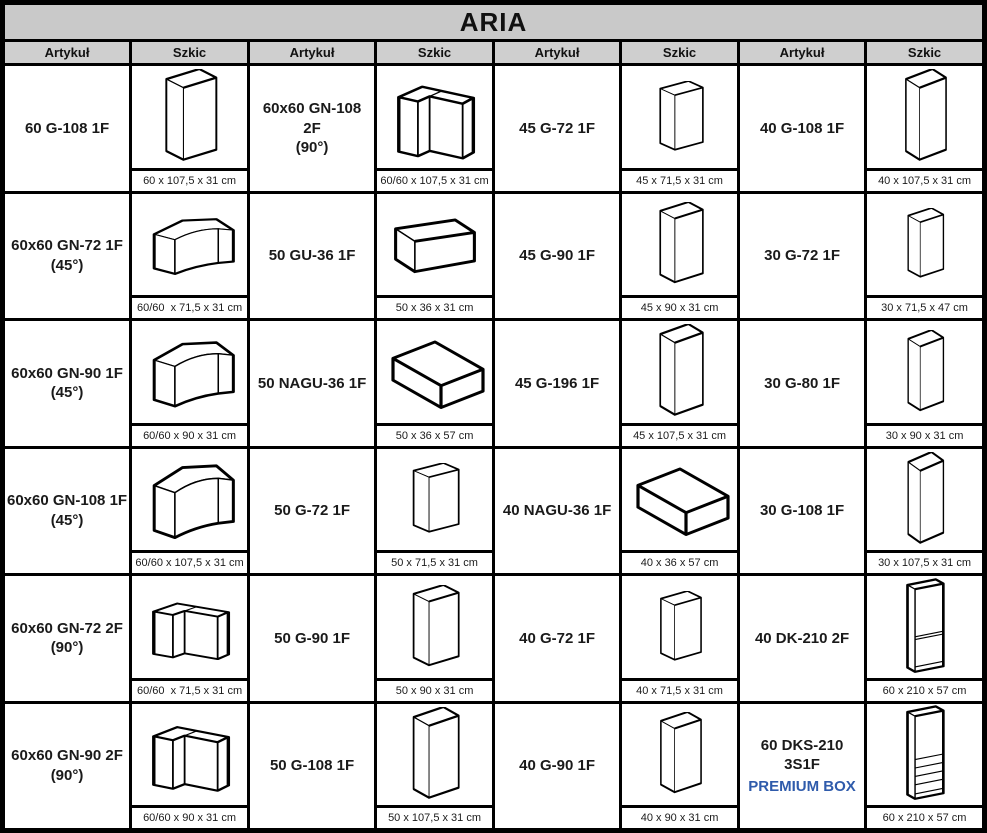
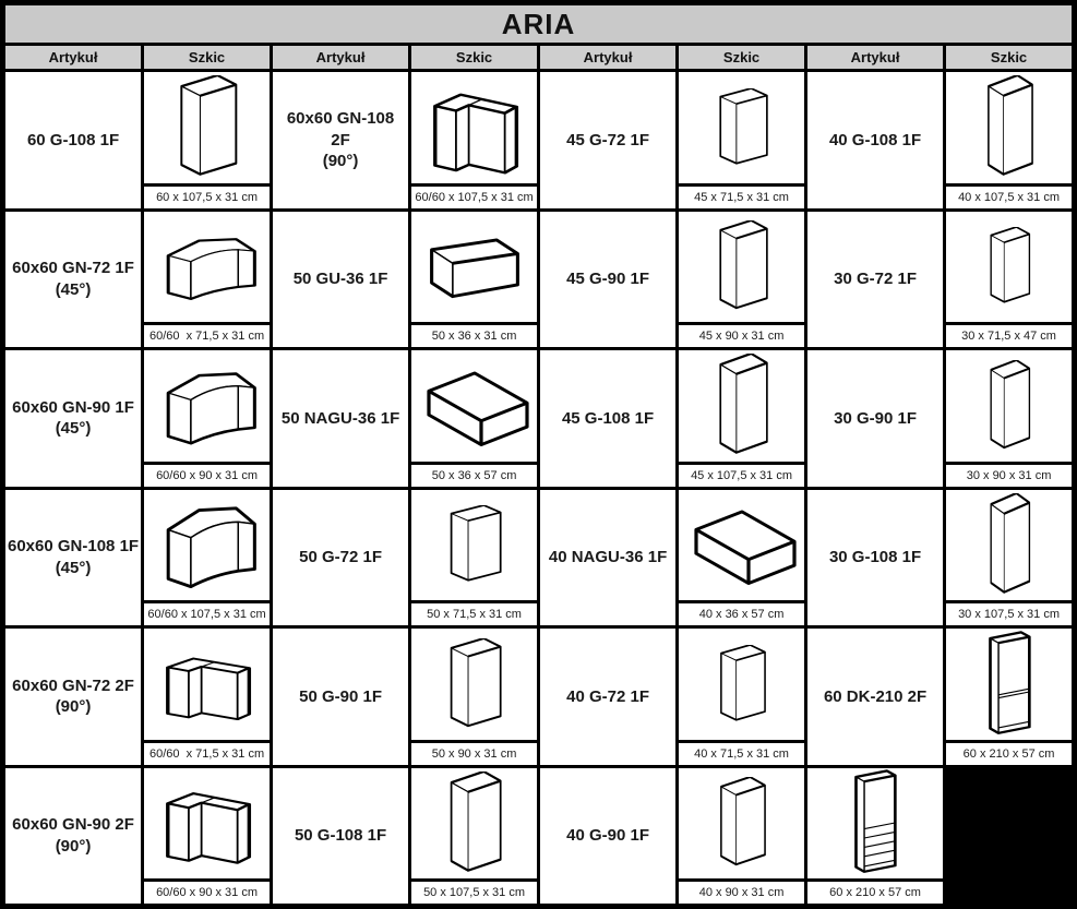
  ARIA
  Artykuł
  Szkic
  Artykuł
  Szkic
  Artykuł
  Szkic
  Artykuł
  Szkic
  60 G-108 1F
  60 x 107,5 x 31 cm
  60x60 GN-108
  2F
  (90°)
  60/60 x 107,5 x 31 cm
  45 G-72 1F
  45 x 71,5 x 31 cm
  40 G-108 1F
  40 x 107,5 x 31 cm
  60x60 GN-72 1F
  (45°)
  60/60 x 71,5 x 31 cm
  50 GU-36 1F
  50 x 36 x 31 cm
  45 G-90 1F
  45 x 90 x 31 cm
  30 G-72 1F
  30 x 71,5 x 47 cm
  60x60 GN-90 1F
  (45°)
  60/60 x 90 x 31 cm
  50 NAGU-36 1F
  50 x 36 x 57 cm
- 45 G-196 1F
+ 45 G-108 1F
  45 x 107,5 x 31 cm
- 30 G-80 1F
+ 30 G-90 1F
  30 x 90 x 31 cm
  60x60 GN-108 1F
  (45°)
  60/60 x 107,5 x 31 cm
  50 G-72 1F
  50 x 71,5 x 31 cm
  40 NAGU-36 1F
  40 x 36 x 57 cm
  30 G-108 1F
  30 x 107,5 x 31 cm
  60x60 GN-72 2F
  (90°)
  60/60 x 71,5 x 31 cm
  50 G-90 1F
  50 x 90 x 31 cm
  40 G-72 1F
  40 x 71,5 x 31 cm
- 40 DK-210 2F
+ 60 DK-210 2F
  60 x 210 x 57 cm
  60x60 GN-90 2F
  (90°)
  60/60 x 90 x 31 cm
  50 G-108 1F
  50 x 107,5 x 31 cm
  40 G-90 1F
  40 x 90 x 31 cm
- 60 DKS-210 3S1F
- PREMIUM BOX
  60 x 210 x 57 cm
